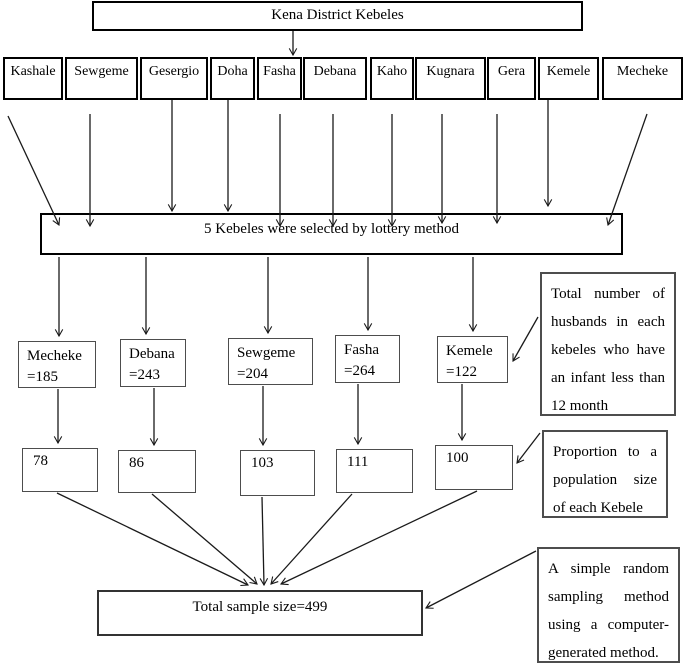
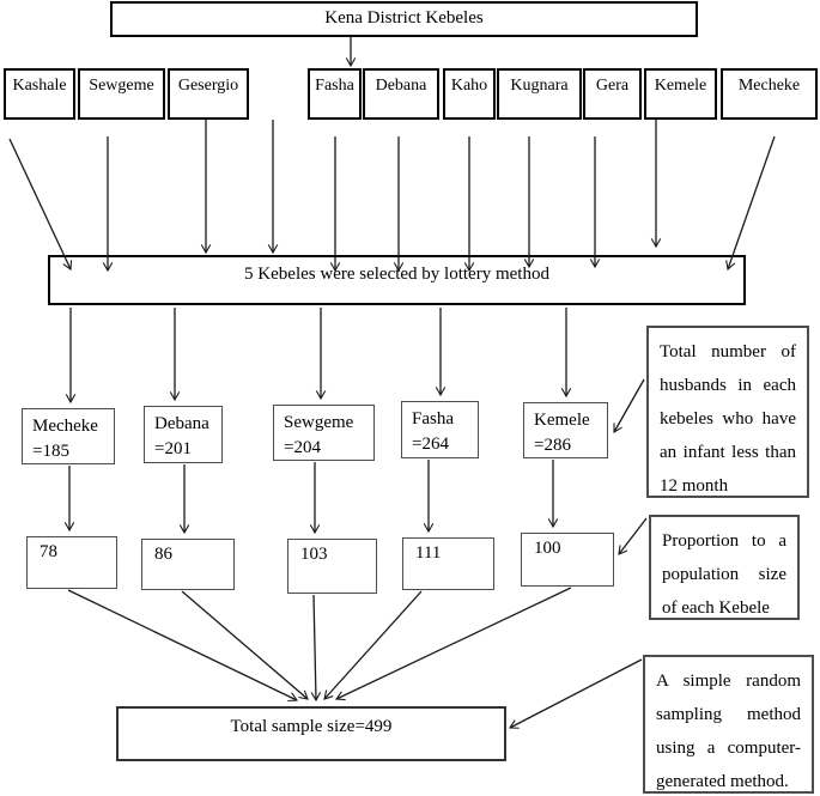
  Kena District Kebeles
  Kashale
  Sewgeme
  Gesergio
- Doha
  Fasha
  Debana
  Kaho
  Kugnara
  Gera
  Kemele
  Mecheke
  5 Kebeles were selected by lottery method
  Mecheke
  =185
  Debana
- =243
+ =201
  Sewgeme
  =204
  Fasha
  =264
  Kemele
- =122
+ =286
  78
  86
  103
  111
  100
  Total sample size=499
  Total number of husbands in each kebeles who have an infant less than 12 month
  Proportion to a population size of each Kebele
  A simple random sampling method using a computer-generated method.
